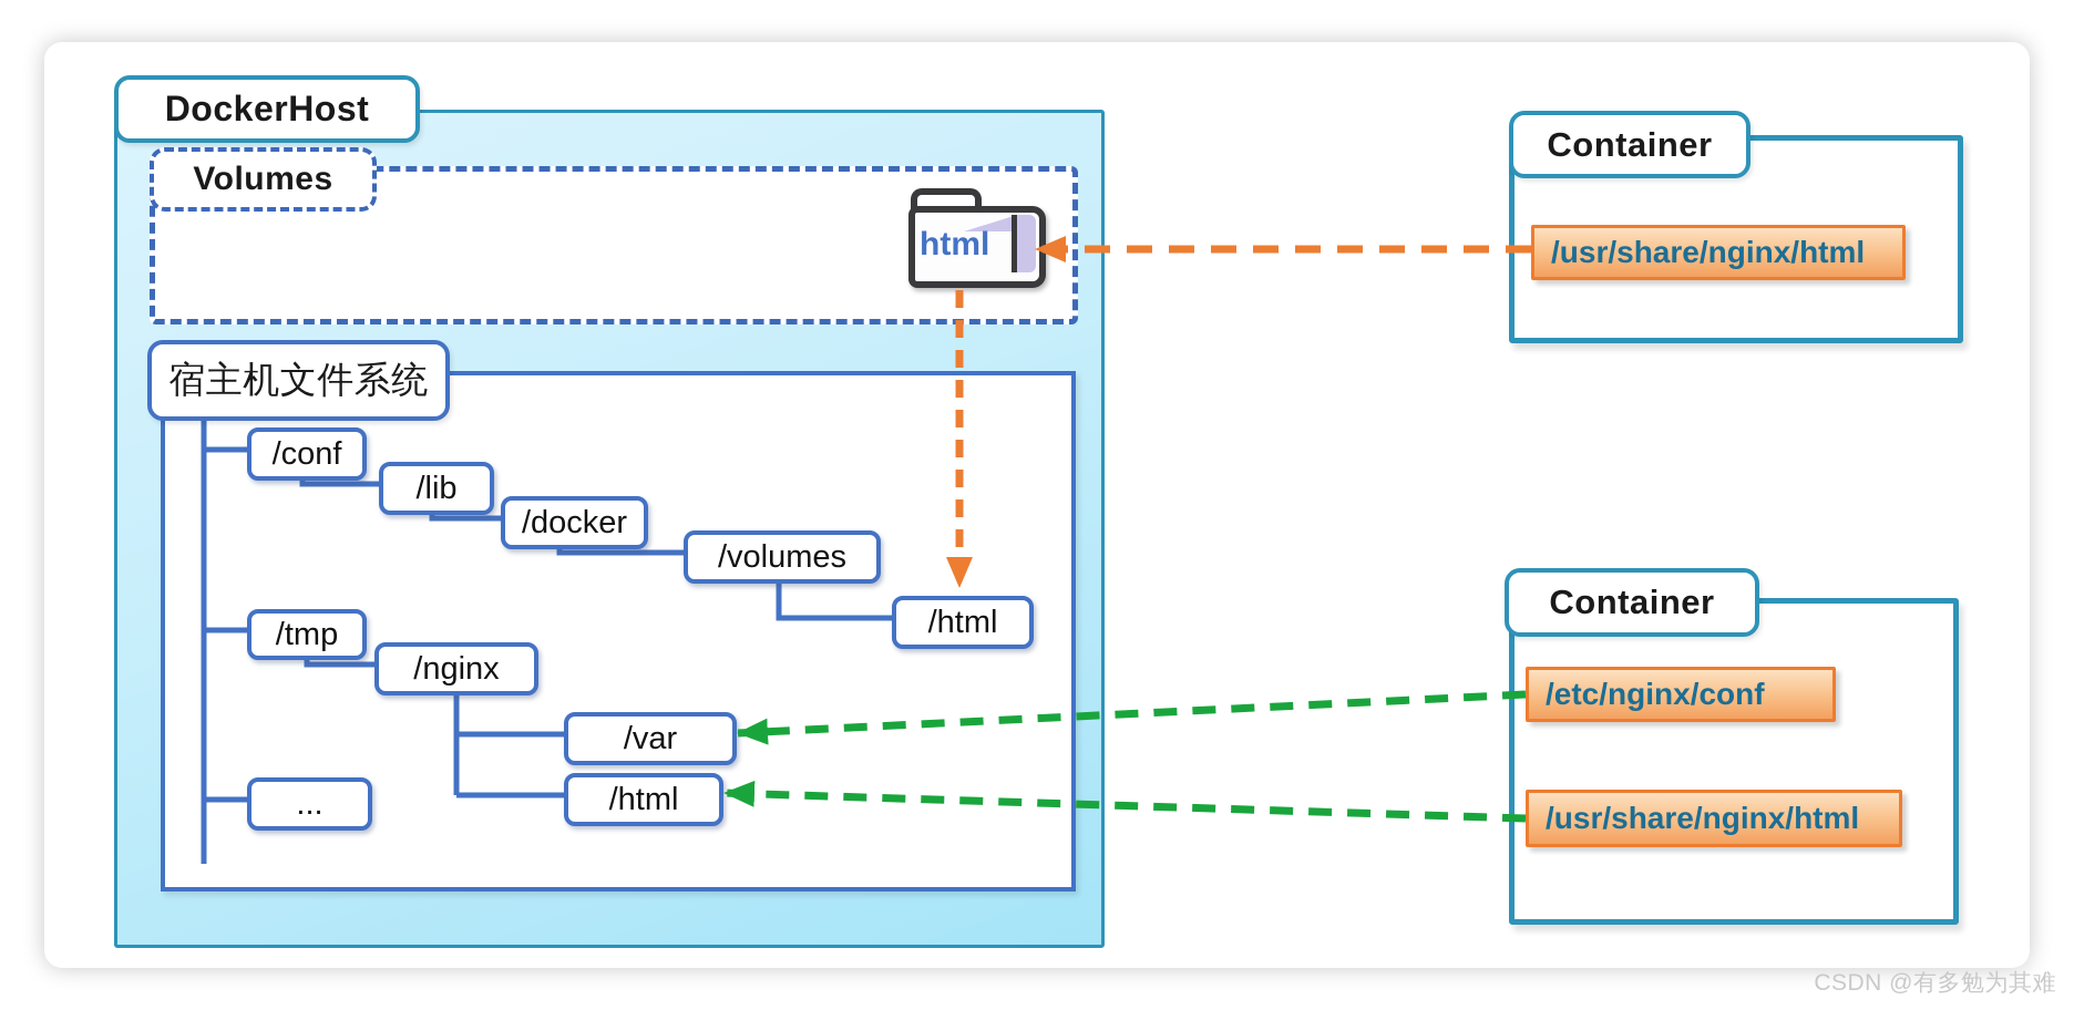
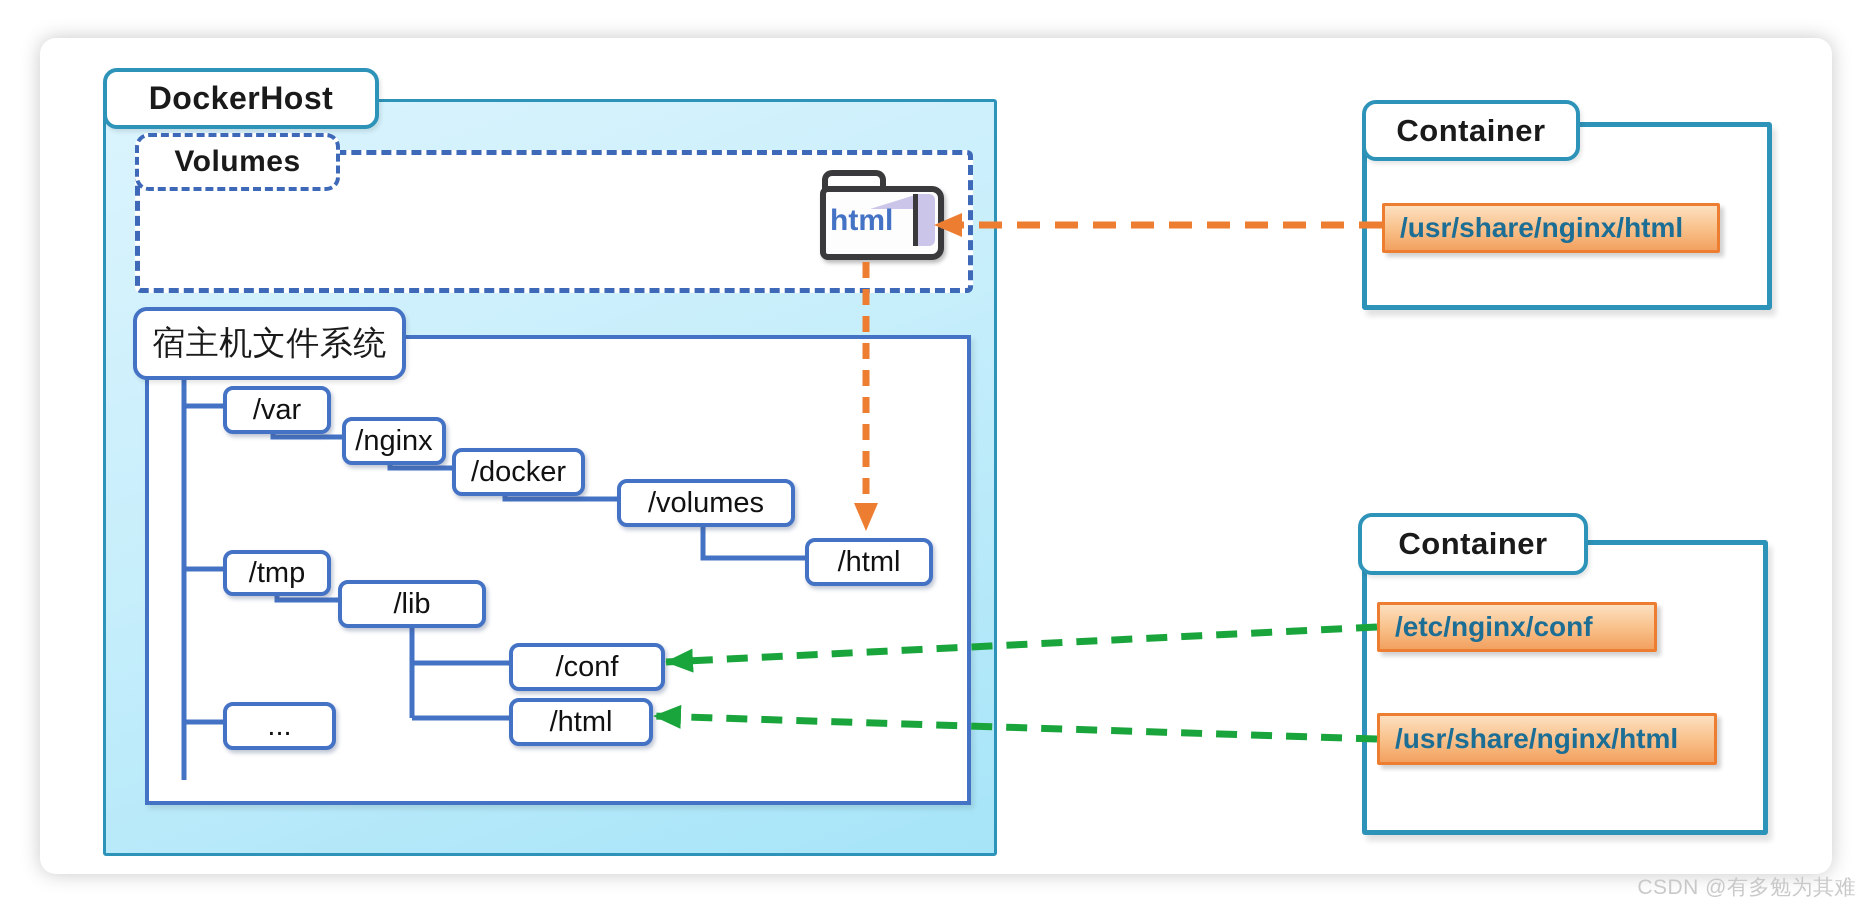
  DockerHost
  Volumes
  宿主机文件系统
- /conf
+ /var
- /lib
+ /nginx
  /docker
  /volumes
  /html
  /tmp
- /nginx
+ /lib
- /var
+ /conf
  /html
  ...
  html
  Container
  /usr/share/nginx/html
  Container
  /etc/nginx/conf
  /usr/share/nginx/html
  CSDN @有多勉为其难
